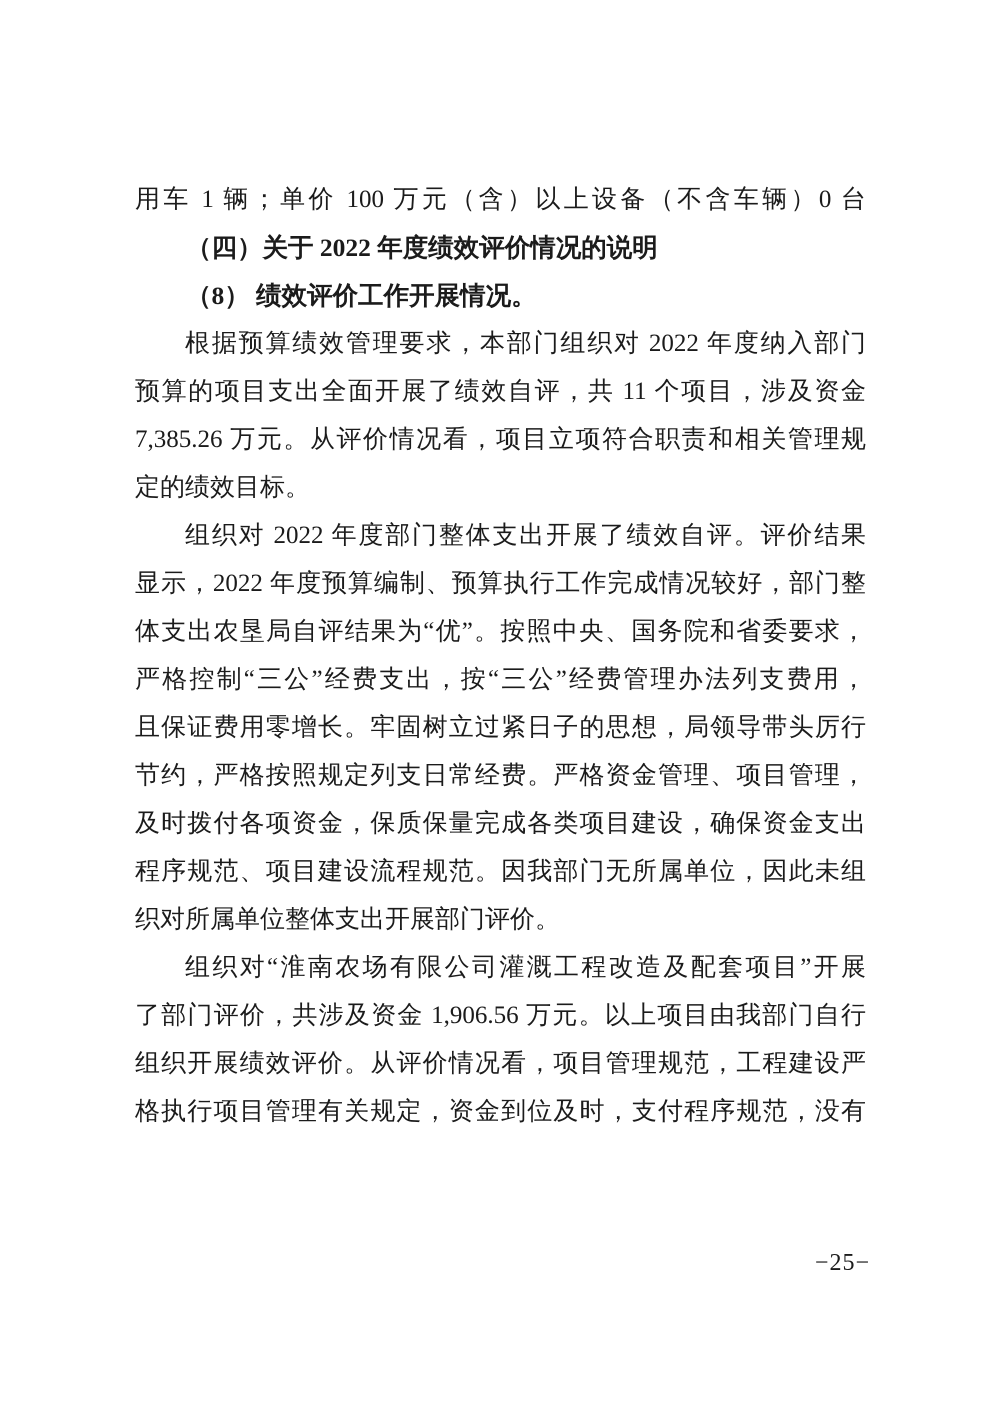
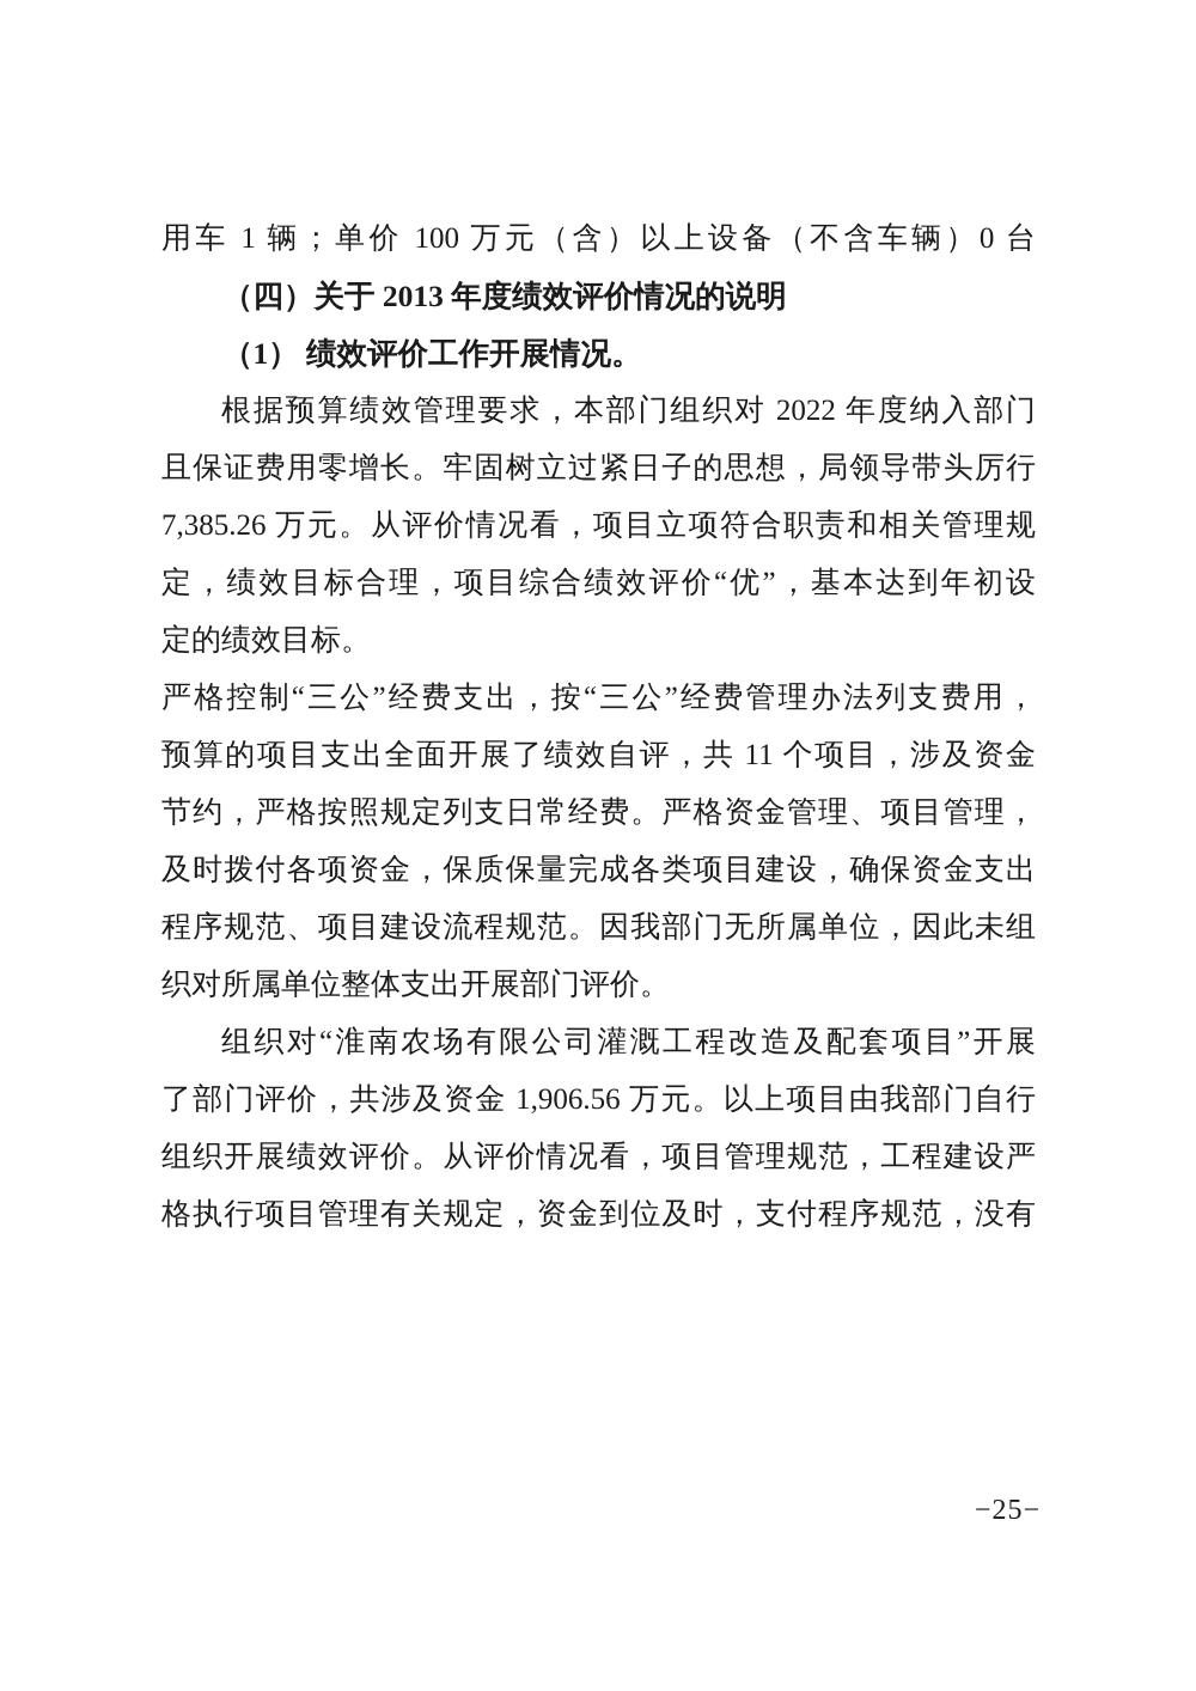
  用车 1 辆；单价 100 万元（含）以上设备（不含车辆）0 台
- （四）关于 2022 年度绩效评价情况的说明
+ （四）关于 2013 年度绩效评价情况的说明
- （8） 绩效评价工作开展情况。
+ （1） 绩效评价工作开展情况。
  根据预算绩效管理要求，本部门组织对 2022 年度纳入部门
- 预算的项目支出全面开展了绩效自评，共 11 个项目，涉及资金
+ 且保证费用零增长。牢固树立过紧日子的思想，局领导带头厉行
  7,385.26 万元。从评价情况看，项目立项符合职责和相关管理规
+ 定，绩效目标合理，项目综合绩效评价“优”，基本达到年初设
  定的绩效目标。
- 组织对 2022 年度部门整体支出开展了绩效自评。评价结果
- 显示，2022 年度预算编制、预算执行工作完成情况较好，部门整
- 体支出农垦局自评结果为“优”。按照中央、国务院和省委要求，
  严格控制“三公”经费支出，按“三公”经费管理办法列支费用，
- 且保证费用零增长。牢固树立过紧日子的思想，局领导带头厉行
+ 预算的项目支出全面开展了绩效自评，共 11 个项目，涉及资金
  节约，严格按照规定列支日常经费。严格资金管理、项目管理，
  及时拨付各项资金，保质保量完成各类项目建设，确保资金支出
  程序规范、项目建设流程规范。因我部门无所属单位，因此未组
  织对所属单位整体支出开展部门评价。
  组织对“淮南农场有限公司灌溉工程改造及配套项目”开展
  了部门评价，共涉及资金 1,906.56 万元。以上项目由我部门自行
  组织开展绩效评价。从评价情况看，项目管理规范，工程建设严
  格执行项目管理有关规定，资金到位及时，支付程序规范，没有
  −25−
